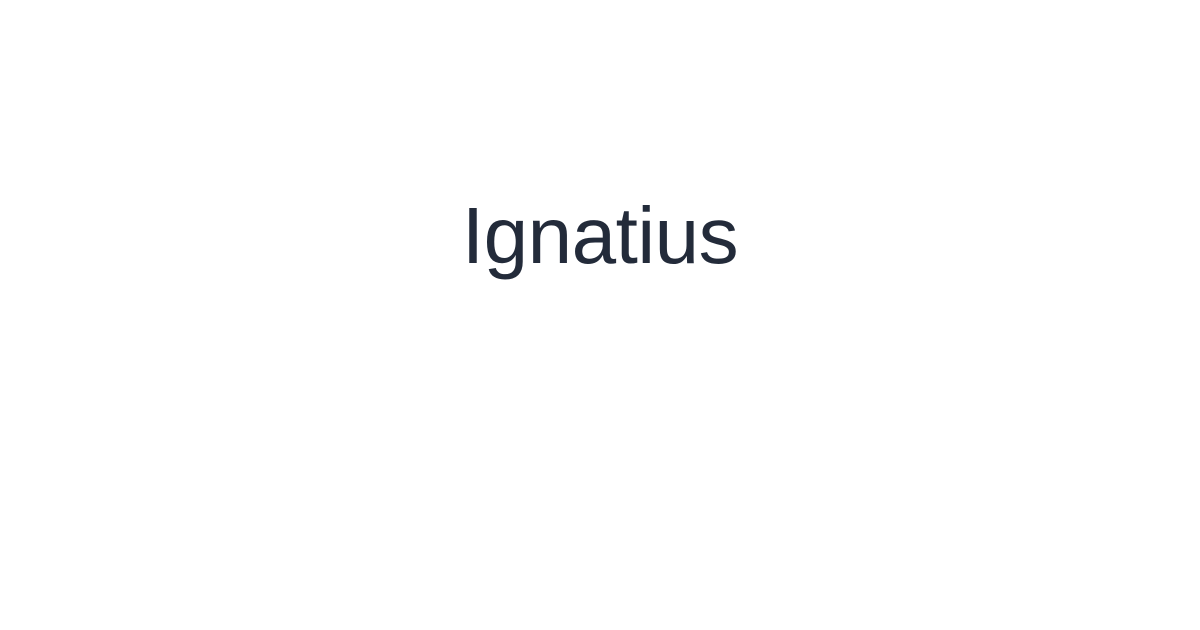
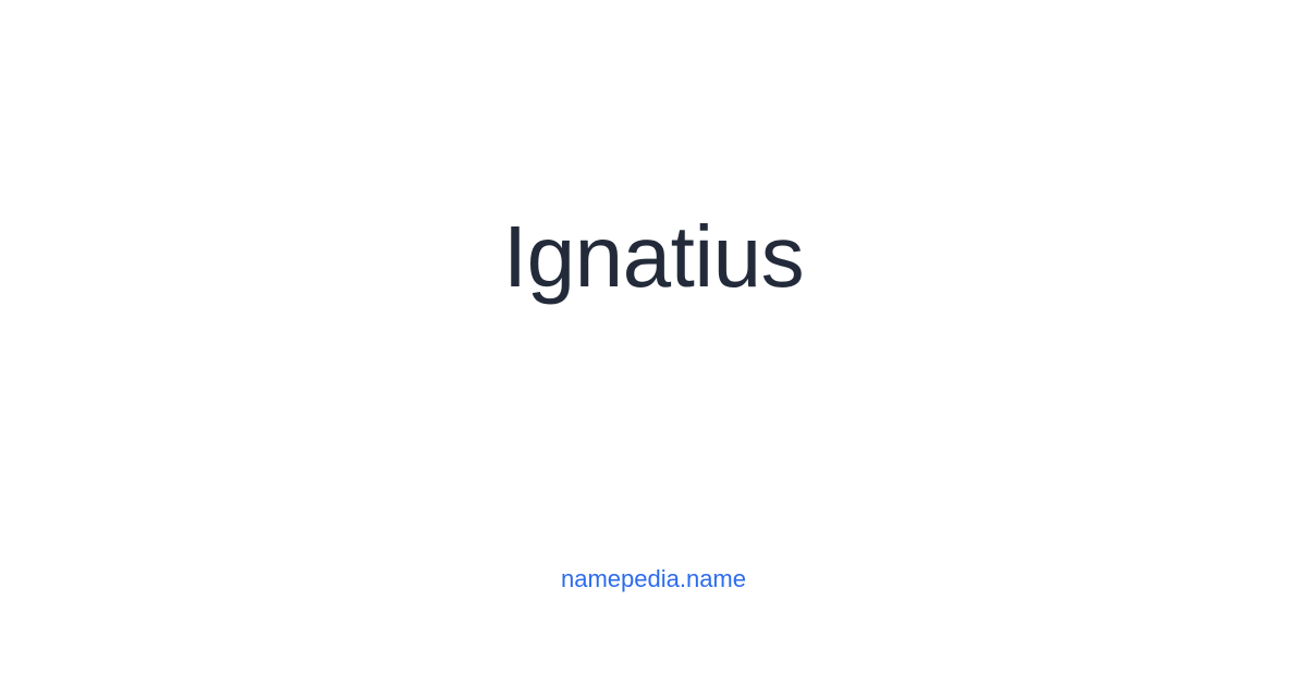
  Ignatius
+ namepedia.name
